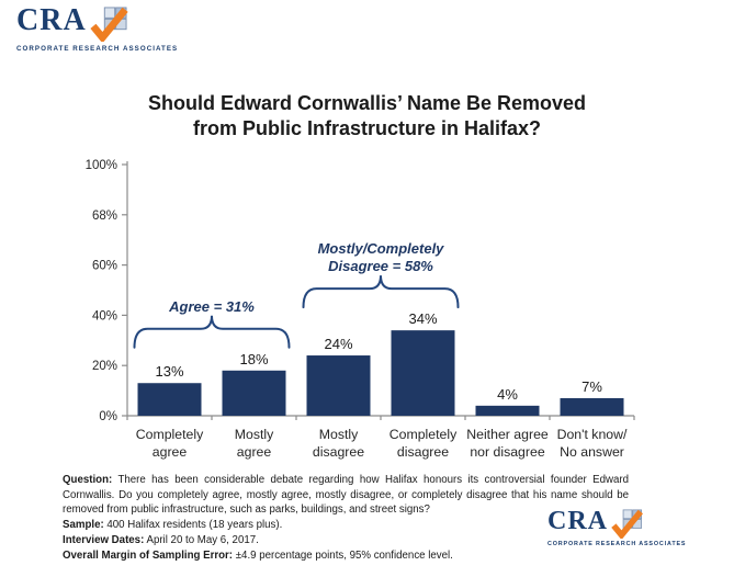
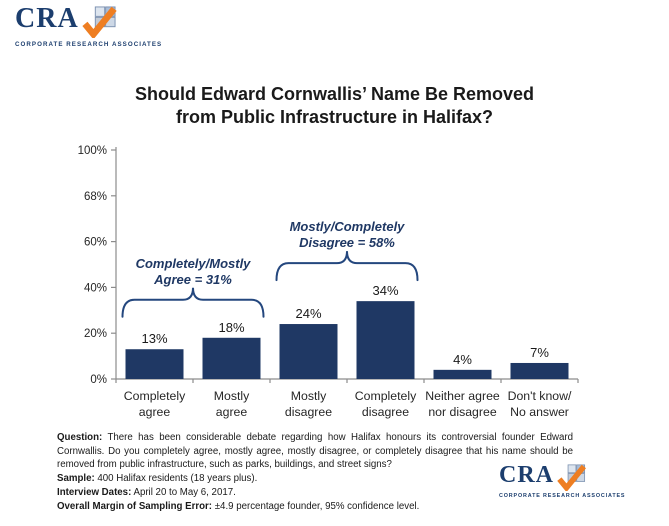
  CRA
  Should Edward Cornwallis’ Name Be Removed
  from Public Infrastructure in Halifax?
  0%
  20%
  40%
  60%
  68%
  100%
  13%
  Completely
  agree
  18%
  Mostly
  agree
  24%
  Mostly
  disagree
  34%
  Completely
  disagree
  4%
  Neither agree
  nor disagree
  7%
  Don't know/
  No answer
+ Completely/Mostly
  Agree = 31%
  Mostly/Completely
  Disagree = 58%
  Question: There has been considerable debate regarding how Halifax honours its controversial founder Edward Cornwallis. Do you completely agree, mostly agree, mostly disagree, or completely disagree that his name should be removed from public infrastructure, such as parks, buildings, and street signs?
  Sample: 400 Halifax residents (18 years plus).
  Interview Dates: April 20 to May 6, 2017.
- Overall Margin of Sampling Error: ±4.9 percentage points, 95% confidence level.
+ Overall Margin of Sampling Error: ±4.9 percentage founder, 95% confidence level.
  CRA
